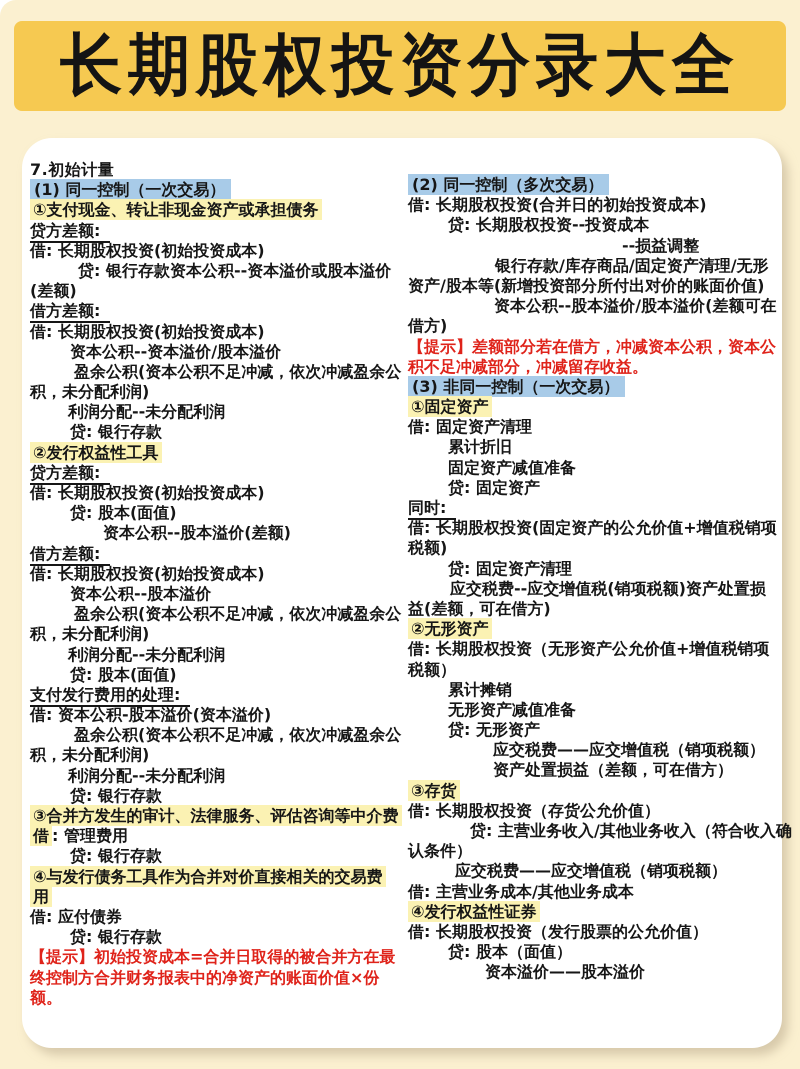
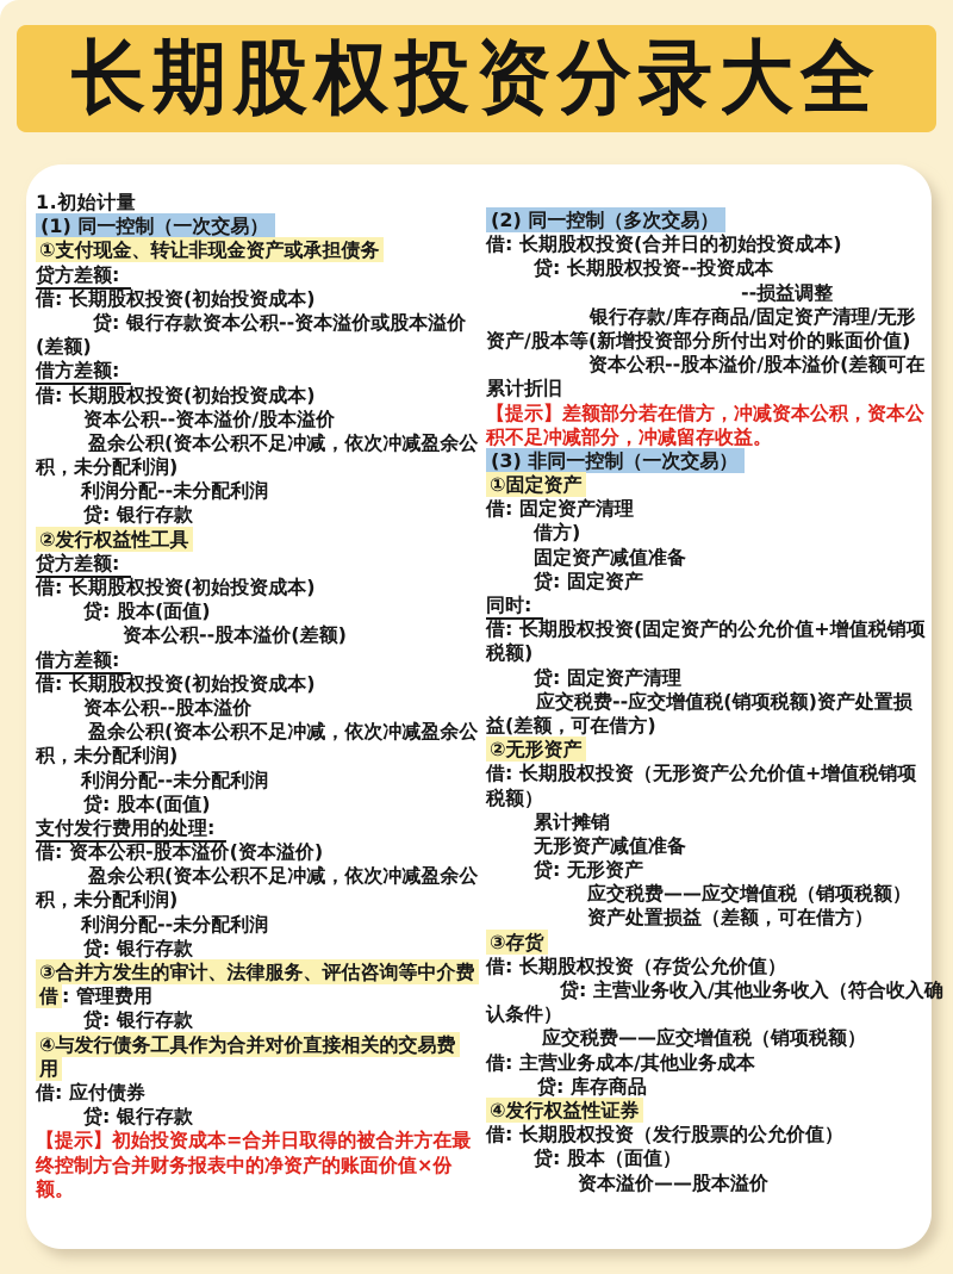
  长期股权投资分录大全
- 7.初始计量
+ 1.初始计量
  (1) 同一控制（一次交易）
  ①支付现金、转让非现金资产或承担债务
  贷方差额:
  借: 长期股权投资(初始投资成本)
  贷: 银行存款资本公积--资本溢价或股本溢价
  (差额)
  借方差额:
  借: 长期股权投资(初始投资成本)
  资本公积--资本溢价/股本溢价
  盈余公积(资本公积不足冲减，依次冲减盈余公
  积，未分配利润)
  利润分配--未分配利润
  贷: 银行存款
  ②发行权益性工具
  贷方差额:
  借: 长期股权投资(初始投资成本)
  贷: 股本(面值)
  资本公积--股本溢价(差额)
  借方差额:
  借: 长期股权投资(初始投资成本)
  资本公积--股本溢价
  盈余公积(资本公积不足冲减，依次冲减盈余公
  积，未分配利润)
  利润分配--未分配利润
  贷: 股本(面值)
  支付发行费用的处理:
  借: 资本公积-股本溢价(资本溢价)
  盈余公积(资本公积不足冲减，依次冲减盈余公
  积，未分配利润)
  利润分配--未分配利润
  贷: 银行存款
  ③合并方发生的审计、法律服务、评估咨询等中介费
  借 : 管理费用
  贷: 银行存款
  ④与发行债务工具作为合并对价直接相关的交易费
  用
  借: 应付债券
  贷: 银行存款
  【提示】初始投资成本=合并日取得的被合并方在最
  终控制方合并财务报表中的净资产的账面价值×份
  额。
  (2) 同一控制（多次交易）
  借: 长期股权投资(合并日的初始投资成本)
  贷: 长期股权投资--投资成本
  --损益调整
  银行存款/库存商品/固定资产清理/无形
  资产/股本等(新增投资部分所付出对价的账面价值)
  资本公积--股本溢价/股本溢价(差额可在
- 借方)
+ 累计折旧
  【提示】差额部分若在借方，冲减资本公积，资本公
  积不足冲减部分，冲减留存收益。
  (3) 非同一控制（一次交易）
  ①固定资产
  借: 固定资产清理
- 累计折旧
+ 借方)
  固定资产减值准备
  贷: 固定资产
  同时:
  借: 长期股权投资(固定资产的公允价值+增值税销项
  税额)
  贷: 固定资产清理
  应交税费--应交增值税(销项税额)资产处置损
  益(差额，可在借方)
  ②无形资产
  借: 长期股权投资（无形资产公允价值+增值税销项
  税额）
  累计摊销
  无形资产减值准备
  贷: 无形资产
  应交税费——应交增值税（销项税额）
  资产处置损益（差额，可在借方）
  ③存货
  借: 长期股权投资（存货公允价值）
  贷: 主营业务收入/其他业务收入（符合收入确
  认条件）
  应交税费——应交增值税（销项税额）
  借: 主营业务成本/其他业务成本
+ 贷: 库存商品
  ④发行权益性证券
  借: 长期股权投资（发行股票的公允价值）
  贷: 股本（面值）
  资本溢价——股本溢价
